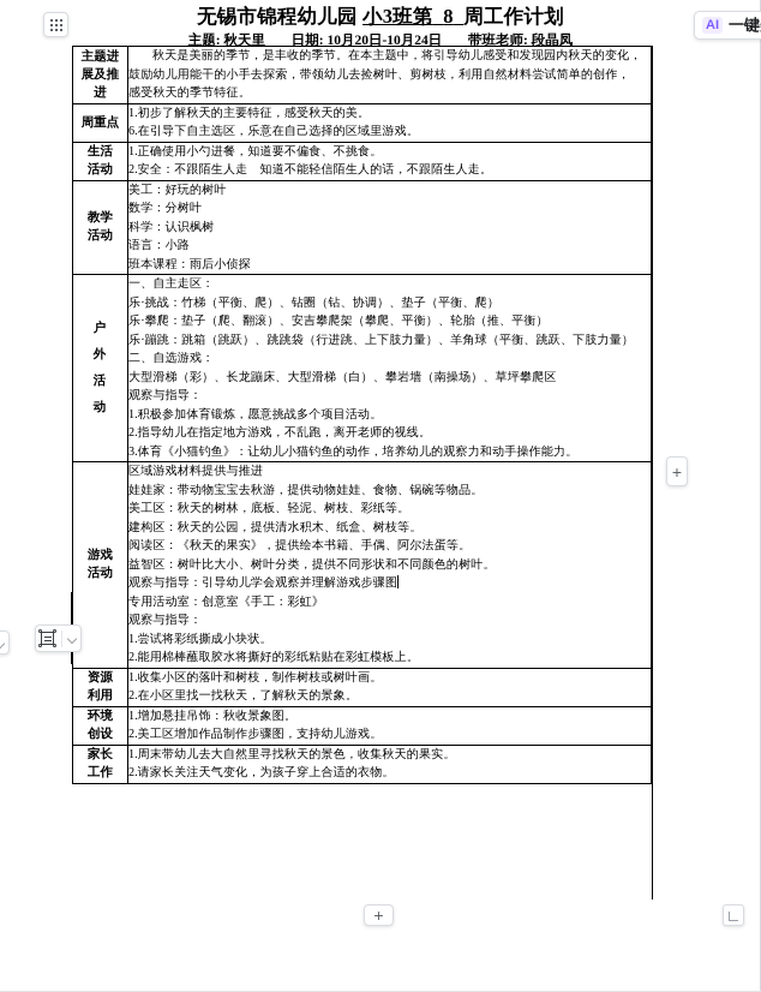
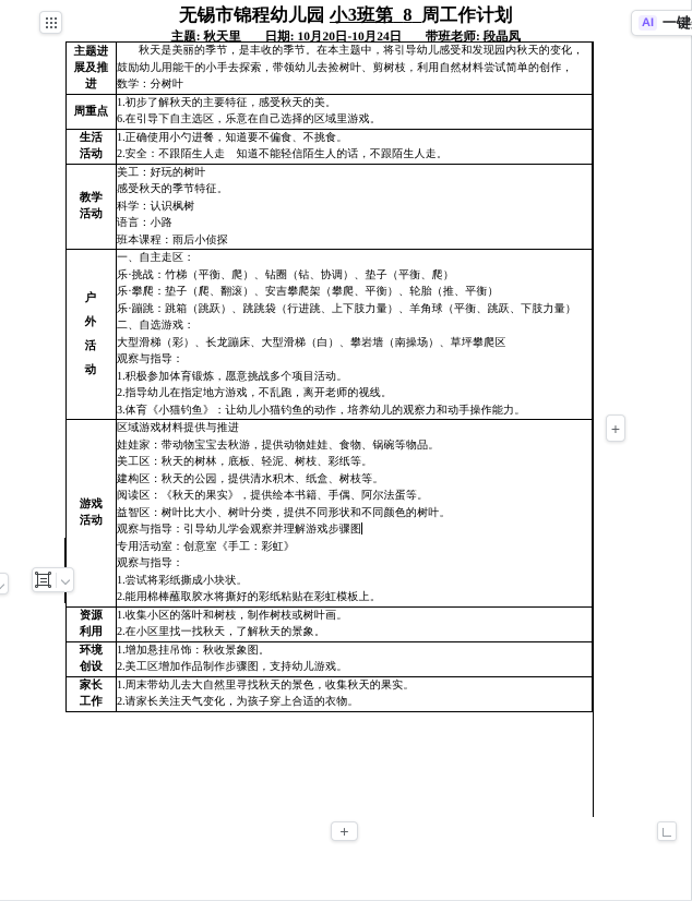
  无锡市锦程幼儿园 小3班第 8 周工作计划
  主题: 秋天里 日期: 10月20日-10月24日 带班老师: 段晶凤
- 主题进展及推进	秋天是美丽的季节，是丰收的季节。在本主题中，将引导幼儿感受和发现园内秋天的变化，鼓励幼儿用能干的小手去探索，带领幼儿去捡树叶、剪树枝，利用自然材料尝试简单的创作，感受秋天的季节特征。
+ 主题进展及推进	秋天是美丽的季节，是丰收的季节。在本主题中，将引导幼儿感受和发现园内秋天的变化，鼓励幼儿用能干的小手去探索，带领幼儿去捡树叶、剪树枝，利用自然材料尝试简单的创作，数学：分树叶
  周重点	1.初步了解秋天的主要特征，感受秋天的美。6.在引导下自主选区，乐意在自己选择的区域里游戏。
  生活活动	1.正确使用小勺进餐，知道要不偏食、不挑食。2.安全：不跟陌生人走 知道不能轻信陌生人的话，不跟陌生人走。
- 教学活动	美工：好玩的树叶数学：分树叶科学：认识枫树语言：小路班本课程：雨后小侦探
+ 教学活动	美工：好玩的树叶感受秋天的季节特征。科学：认识枫树语言：小路班本课程：雨后小侦探
  户外活动	一、自主走区：乐·挑战：竹梯（平衡、爬）、钻圈（钻、协调）、垫子（平衡、爬）乐·攀爬：垫子（爬、翻滚）、安吉攀爬架（攀爬、平衡）、轮胎（推、平衡）乐·蹦跳：跳箱（跳跃）、跳跳袋（行进跳、上下肢力量）、羊角球（平衡、跳跃、下肢力量）二、自选游戏：大型滑梯（彩）、长龙蹦床、大型滑梯（白）、攀岩墙（南操场）、草坪攀爬区观察与指导：1.积极参加体育锻炼，愿意挑战多个项目活动。2.指导幼儿在指定地方游戏，不乱跑，离开老师的视线。3.体育《小猫钓鱼》：让幼儿小猫钓鱼的动作，培养幼儿的观察力和动手操作能力。
  游戏活动	区域游戏材料提供与推进娃娃家：带动物宝宝去秋游，提供动物娃娃、食物、锅碗等物品。美工区：秋天的树林，底板、轻泥、树枝、彩纸等。建构区：秋天的公园，提供清水积木、纸盒、树枝等。阅读区：《秋天的果实》，提供绘本书籍、手偶、阿尔法蛋等。益智区：树叶比大小、树叶分类，提供不同形状和不同颜色的树叶。观察与指导：引导幼儿学会观察并理解游戏步骤图专用活动室：创意室《手工：彩虹》观察与指导：1.尝试将彩纸撕成小块状。2.能用棉棒蘸取胶水将撕好的彩纸粘贴在彩虹模板上。
  资源利用	1.收集小区的落叶和树枝，制作树枝或树叶画。2.在小区里找一找秋天，了解秋天的景象。
  环境创设	1.增加悬挂吊饰：秋收景象图。2.美工区增加作品制作步骤图，支持幼儿游戏。
  家长工作	1.周末带幼儿去大自然里寻找秋天的景色，收集秋天的果实。2.请家长关注天气变化，为孩子穿上合适的衣物。
  +
  +
  AI
